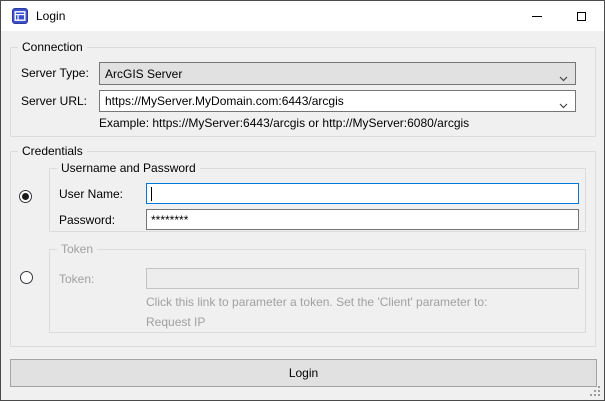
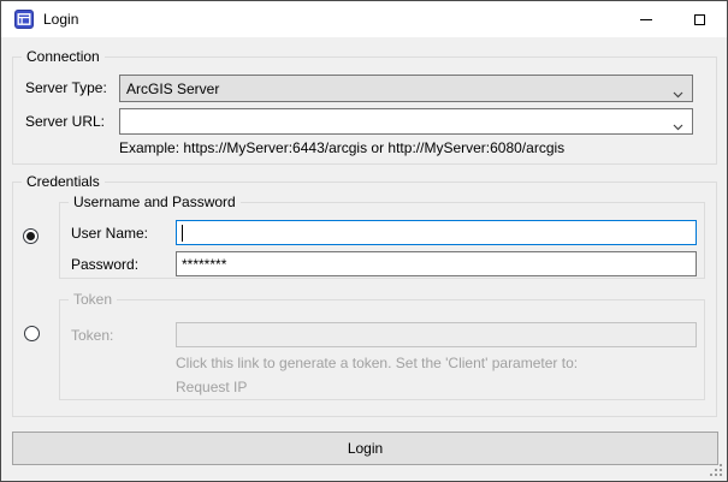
  Login
  Connection
  Server Type:
  ArcGIS Server
  Server URL:
- https://MyServer.MyDomain.com:6443/arcgis
  Example: https://MyServer:6443/arcgis or http://MyServer:6080/arcgis
  Credentials
  Username and Password
  User Name:
  Password:
  ********
  Token
  Token:
- Click this link to parameter a token. Set the 'Client' parameter to:
+ Click this link to generate a token. Set the 'Client' parameter to:
  Request IP
  Login
